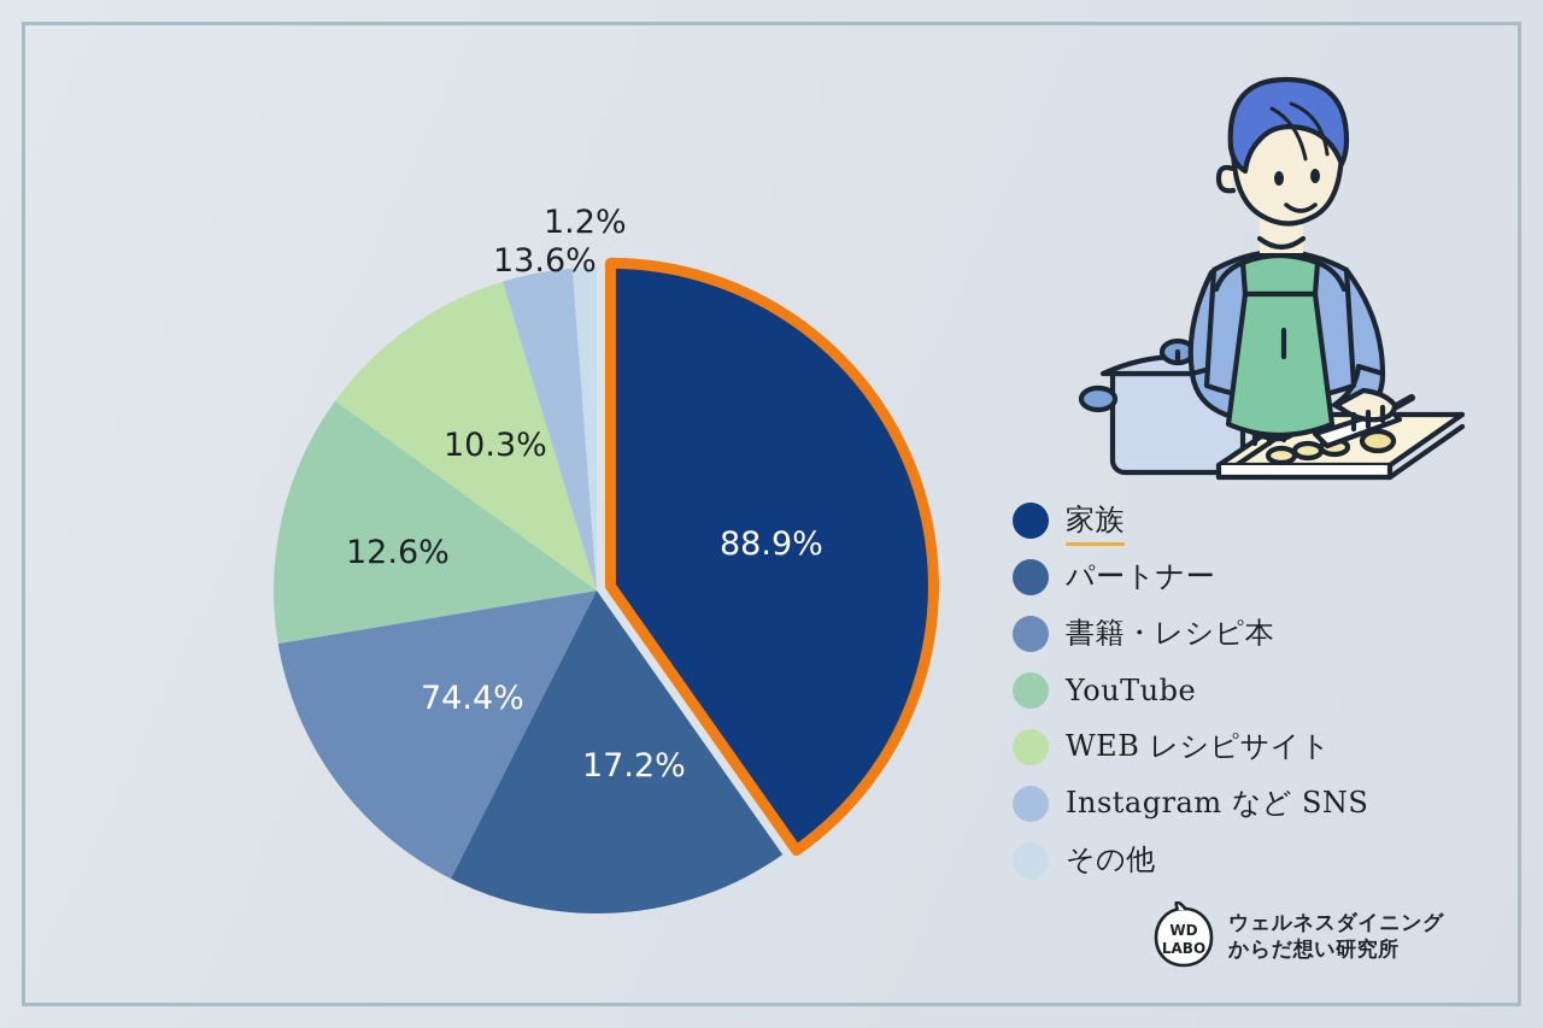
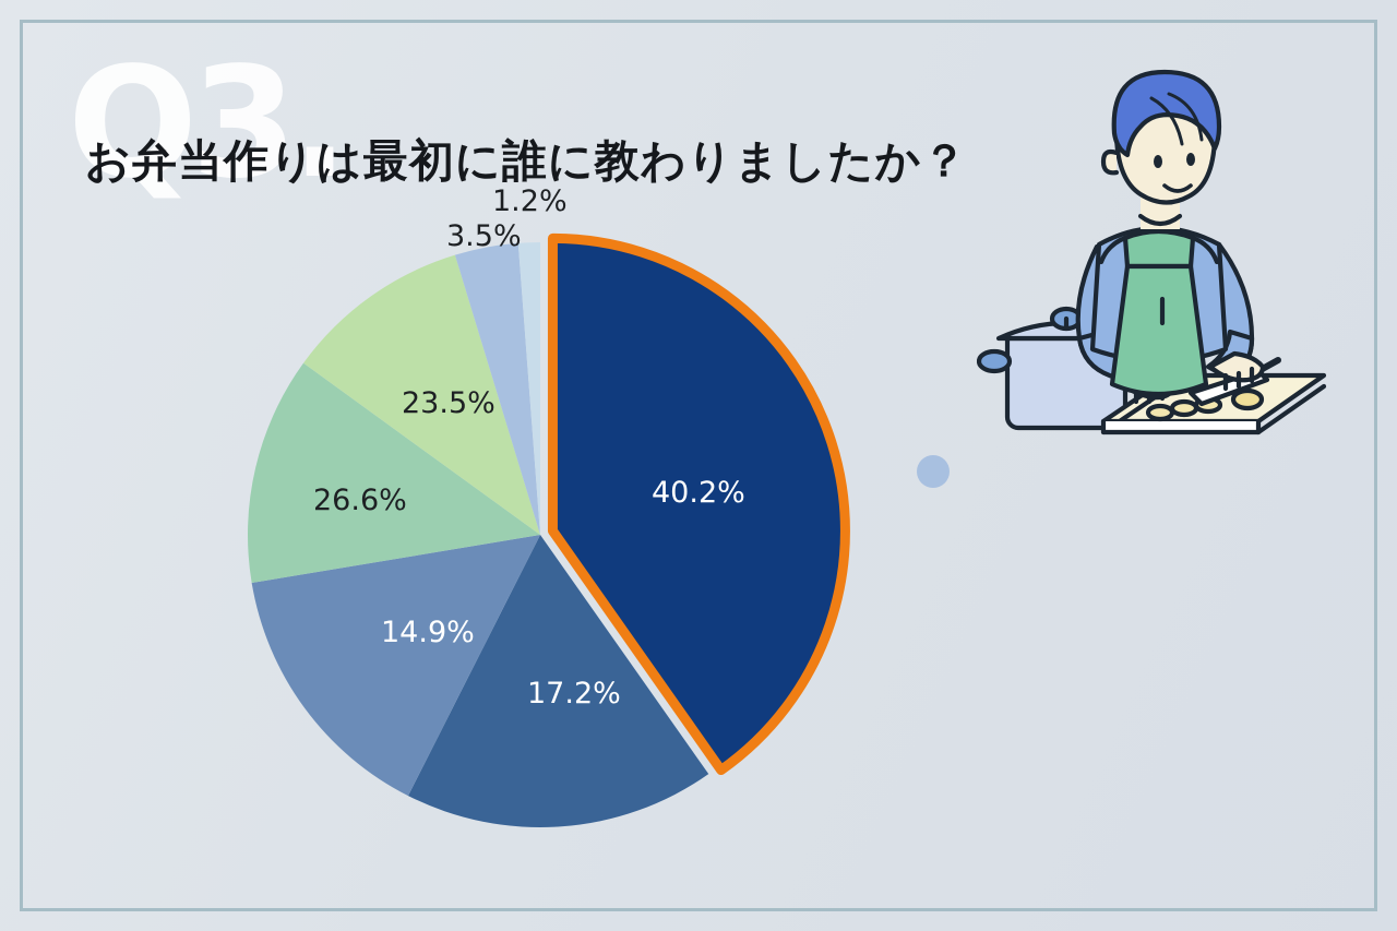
+ Q3.
+ お弁当作りは最初に誰に教わりましたか？
- 88.9%
+ 40.2%
  17.2%
- 74.4%
+ 14.9%
- 12.6%
+ 26.6%
- 10.3%
+ 23.5%
- 13.6%
+ 3.5%
  1.2%
- 家族
- パートナー
- 書籍・レシピ本
- YouTube
- WEB レシピサイト
- Instagram など SNS
- その他
- WD
- LABO
- ウェルネスダイニング
- からだ想い研究所
